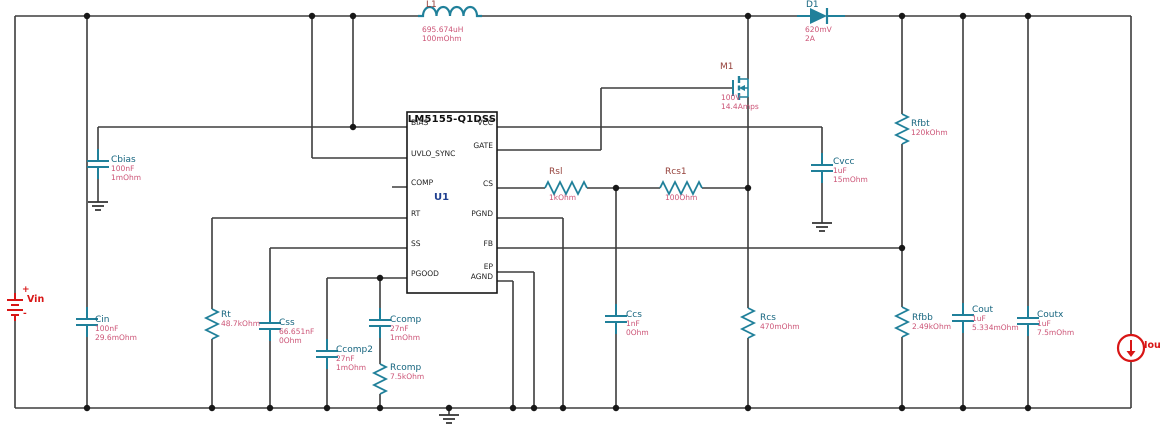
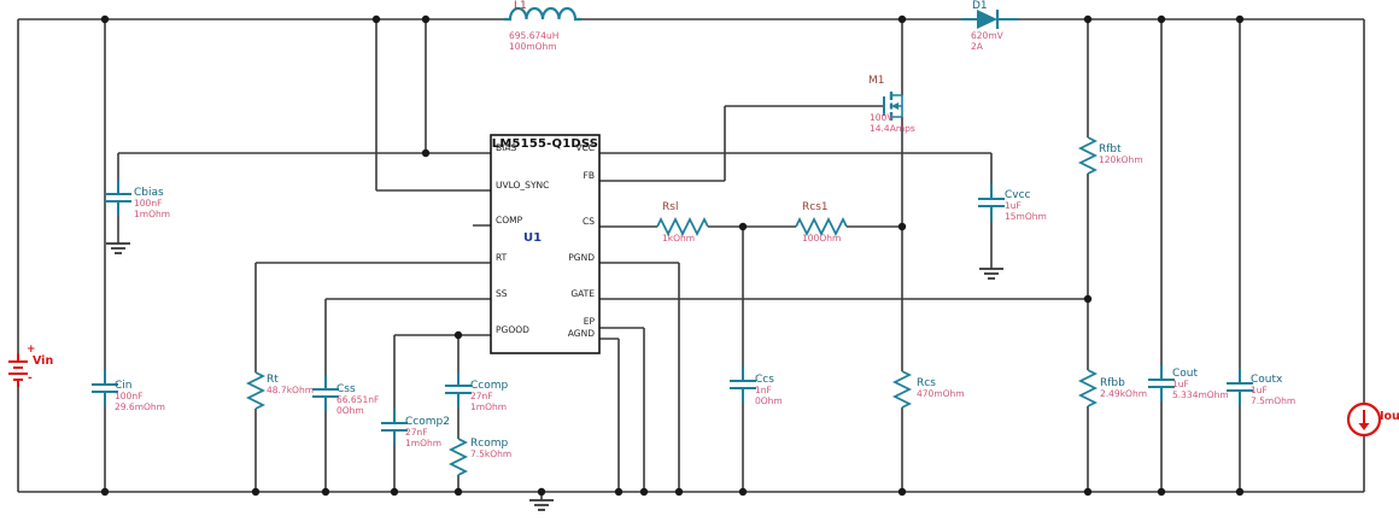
  LM5155-Q1DSS
  U1
  BIAS
  UVLO_SYNC
  COMP
  RT
  SS
  PGOOD
  VCC
- GATE
+ FB
  CS
  PGND
- FB
+ GATE
  EP
  AGND
  L1
  695.674uH
  100mOhm
  D1
  620mV
  2A
  M1
  100V
  14.4Amps
  Vin
  +
  -
  Cbias
  100nF
  1mOhm
  Cin
  100nF
  29.6mOhm
  Rt
  48.7kOhm
  Css
  66.651nF
  0Ohm
  Ccomp2
  27nF
  1mOhm
  Ccomp
  27nF
  1mOhm
  Rcomp
  7.5kOhm
  Rsl
  1kOhm
  Rcs1
  100Ohm
  Ccs
  1nF
  0Ohm
  Rcs
  470mOhm
  Cvcc
  1uF
  15mOhm
  Rfbt
  120kOhm
  Rfbb
  2.49kOhm
  Cout
  1uF
  5.334mOhm
  Coutx
  1uF
  7.5mOhm
  Iou
